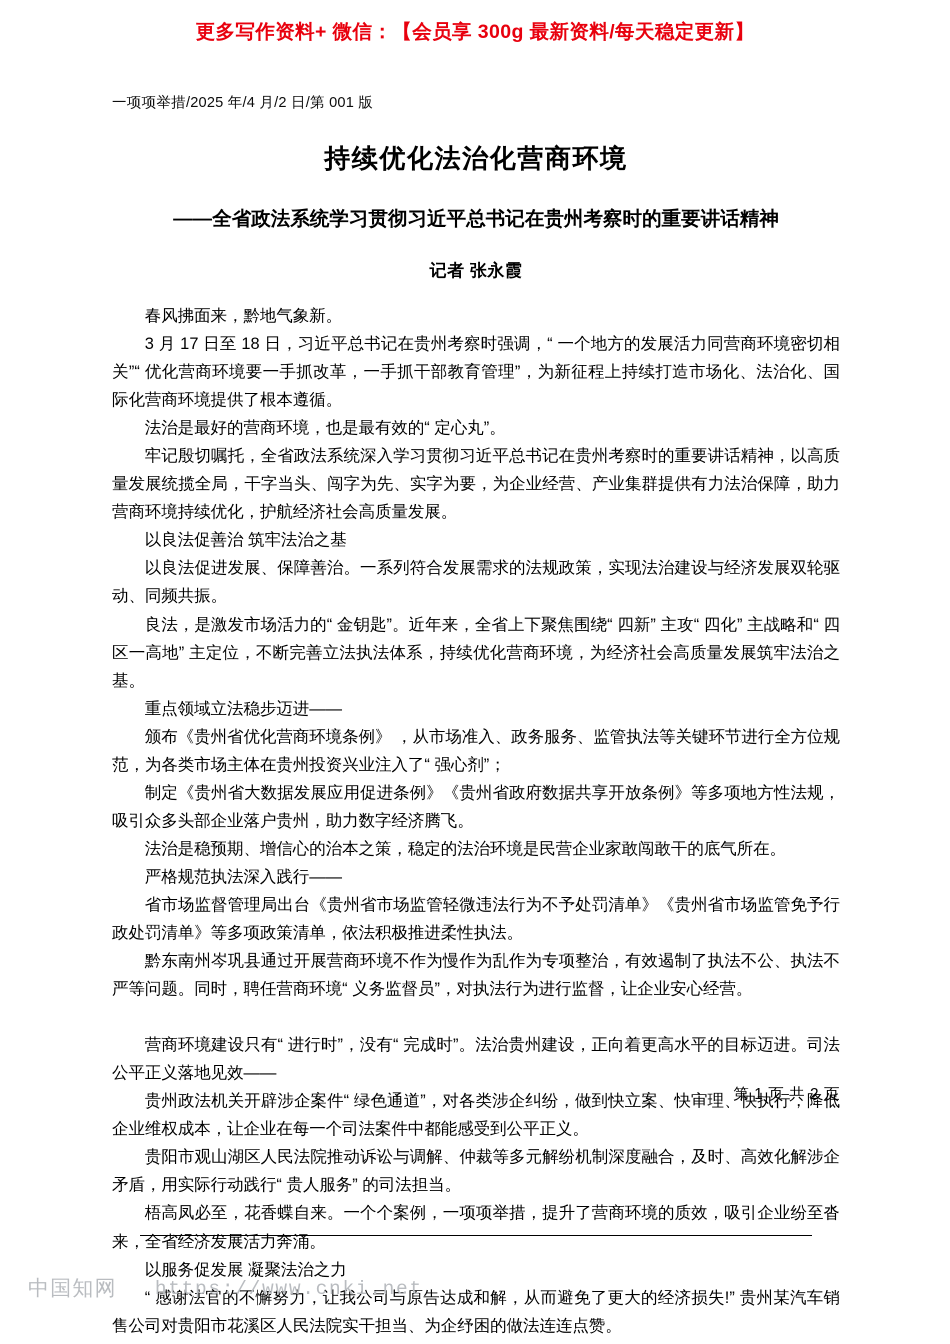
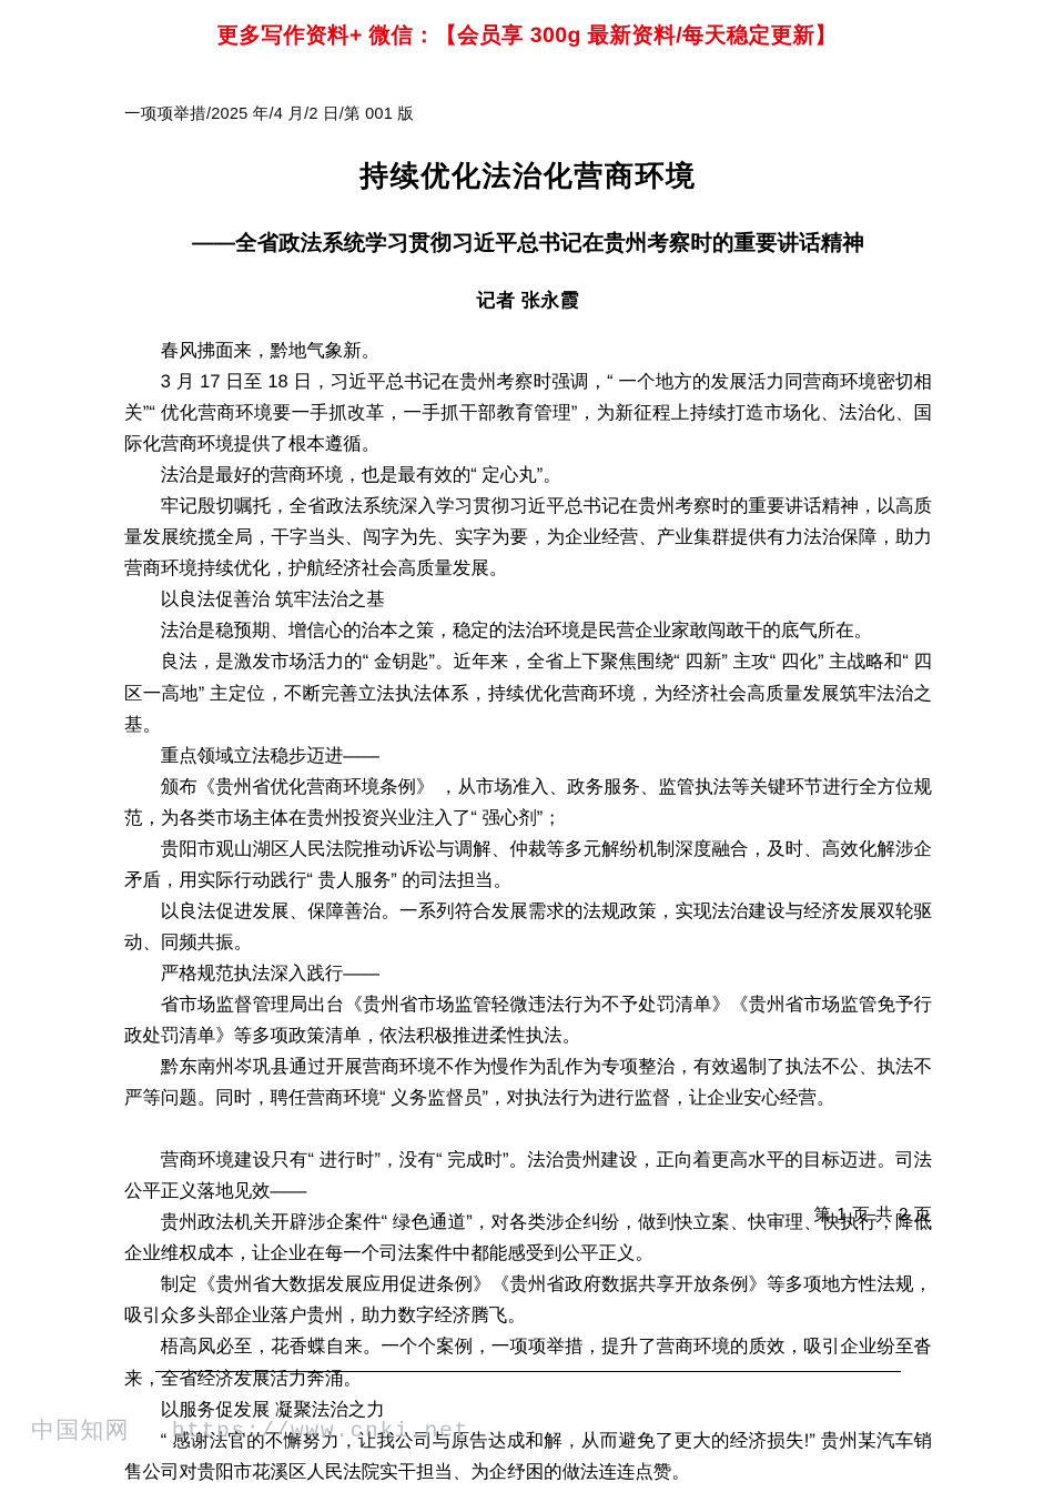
  更多写作资料+ 微信：【会员享 300g 最新资料/每天稳定更新】
  一项项举措/2025 年/4 月/2 日/第 001 版
  持续优化法治化营商环境
  ——全省政法系统学习贯彻习近平总书记在贵州考察时的重要讲话精神
  记者 张永霞
  春风拂面来，黔地气象新。
  3 月 17 日至 18 日，习近平总书记在贵州考察时强调，“ 一个地方的发展活力同营商环境密切相关”“ 优化营商环境要一手抓改革，一手抓干部教育管理”，为新征程上持续打造市场化、法治化、国际化营商环境提供了根本遵循。
  法治是最好的营商环境，也是最有效的“ 定心丸”。
  牢记殷切嘱托，全省政法系统深入学习贯彻习近平总书记在贵州考察时的重要讲话精神，以高质量发展统揽全局，干字当头、闯字为先、实字为要，为企业经营、产业集群提供有力法治保障，助力营商环境持续优化，护航经济社会高质量发展。
  以良法促善治 筑牢法治之基
- 以良法促进发展、保障善治。一系列符合发展需求的法规政策，实现法治建设与经济发展双轮驱动、同频共振。
+ 法治是稳预期、增信心的治本之策，稳定的法治环境是民营企业家敢闯敢干的底气所在。
  良法，是激发市场活力的“ 金钥匙”。近年来，全省上下聚焦围绕“ 四新” 主攻“ 四化” 主战略和“ 四区一高地” 主定位，不断完善立法执法体系，持续优化营商环境，为经济社会高质量发展筑牢法治之基。
  重点领域立法稳步迈进——
  颁布《贵州省优化营商环境条例》 ，从市场准入、政务服务、监管执法等关键环节进行全方位规范，为各类市场主体在贵州投资兴业注入了“ 强心剂”；
- 制定《贵州省大数据发展应用促进条例》《贵州省政府数据共享开放条例》等多项地方性法规，吸引众多头部企业落户贵州，助力数字经济腾飞。
+ 贵阳市观山湖区人民法院推动诉讼与调解、仲裁等多元解纷机制深度融合，及时、高效化解涉企矛盾，用实际行动践行“ 贵人服务” 的司法担当。
- 法治是稳预期、增信心的治本之策，稳定的法治环境是民营企业家敢闯敢干的底气所在。
+ 以良法促进发展、保障善治。一系列符合发展需求的法规政策，实现法治建设与经济发展双轮驱动、同频共振。
  严格规范执法深入践行——
  省市场监督管理局出台《贵州省市场监管轻微违法行为不予处罚清单》《贵州省市场监管免予行政处罚清单》等多项政策清单，依法积极推进柔性执法。
  黔东南州岑巩县通过开展营商环境不作为慢作为乱作为专项整治，有效遏制了执法不公、执法不严等问题。同时，聘任营商环境“ 义务监督员”，对执法行为进行监督，让企业安心经营。
  营商环境建设只有“ 进行时”，没有“ 完成时”。法治贵州建设，正向着更高水平的目标迈进。司法公平正义落地见效——
  贵州政法机关开辟涉企案件“ 绿色通道”，对各类涉企纠纷，做到快立案、快审理、快执行，降低企业维权成本，让企业在每一个司法案件中都能感受到公平正义。
- 贵阳市观山湖区人民法院推动诉讼与调解、仲裁等多元解纷机制深度融合，及时、高效化解涉企矛盾，用实际行动践行“ 贵人服务” 的司法担当。
+ 制定《贵州省大数据发展应用促进条例》《贵州省政府数据共享开放条例》等多项地方性法规，吸引众多头部企业落户贵州，助力数字经济腾飞。
  梧高凤必至，花香蝶自来。一个个案例，一项项举措，提升了营商环境的质效，吸引企业纷至沓来，全省经济发展活力奔涌。
  以服务促发展 凝聚法治之力
  “ 感谢法官的不懈努力，让我公司与原告达成和解，从而避免了更大的经济损失!” 贵州某汽车销售公司对贵阳市花溪区人民法院实干担当、为企纾困的做法连连点赞。
  第 1 页 共 2 页
  中国知网
  https://www.cnki.net
